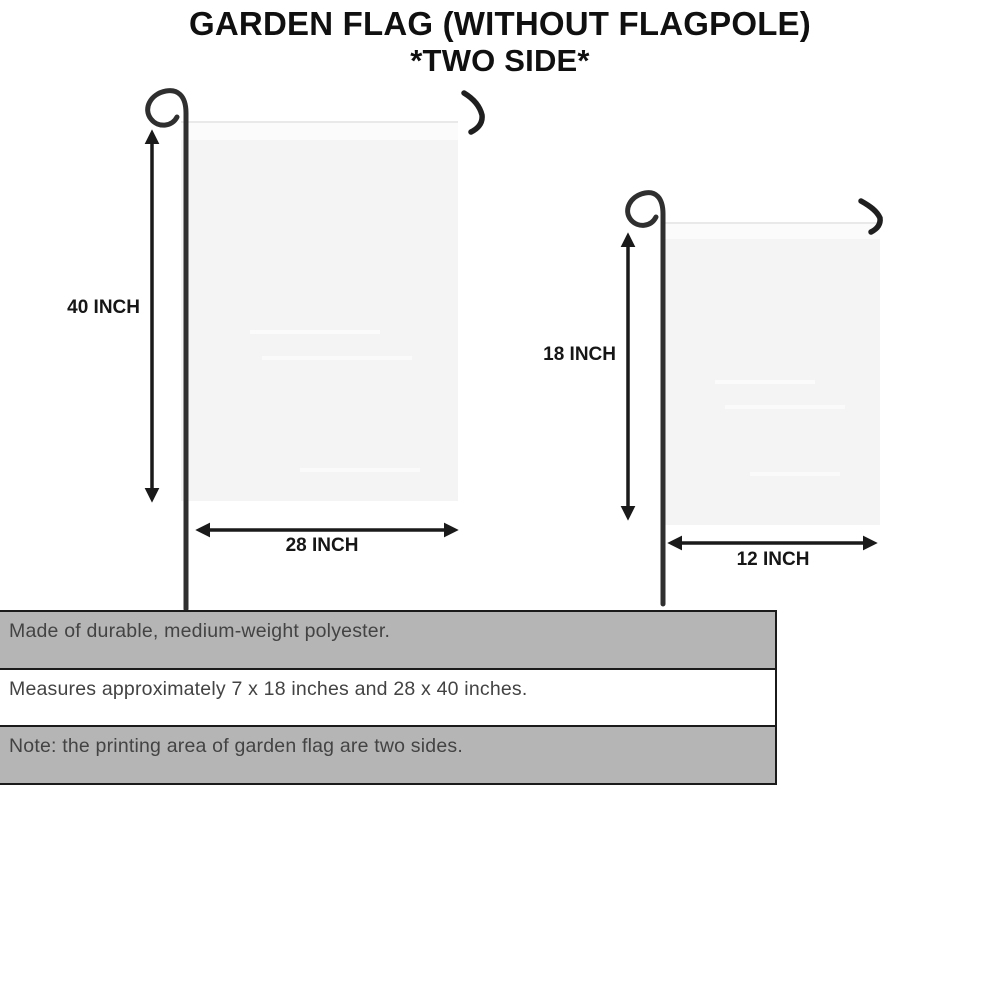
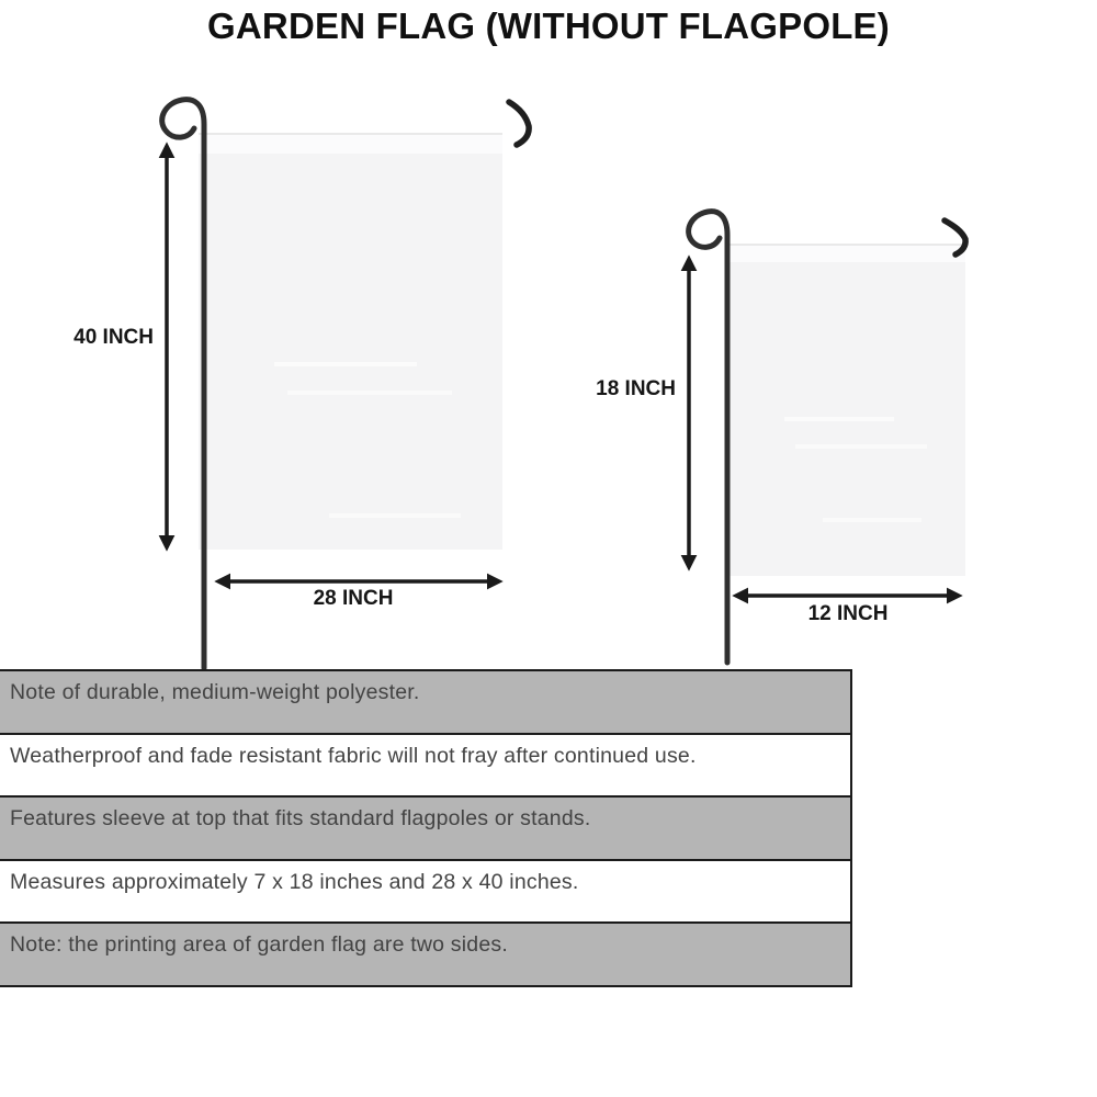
  GARDEN FLAG (WITHOUT FLAGPOLE)
- *TWO SIDE*
  40 INCH
  28 INCH
  18 INCH
  12 INCH
- Made of durable, medium-weight polyester.
+ Note of durable, medium-weight polyester.
+ Weatherproof and fade resistant fabric will not fray after continued use.
+ Features sleeve at top that fits standard flagpoles or stands.
  Measures approximately 7 x 18 inches and 28 x 40 inches.
  Note: the printing area of garden flag are two sides.
